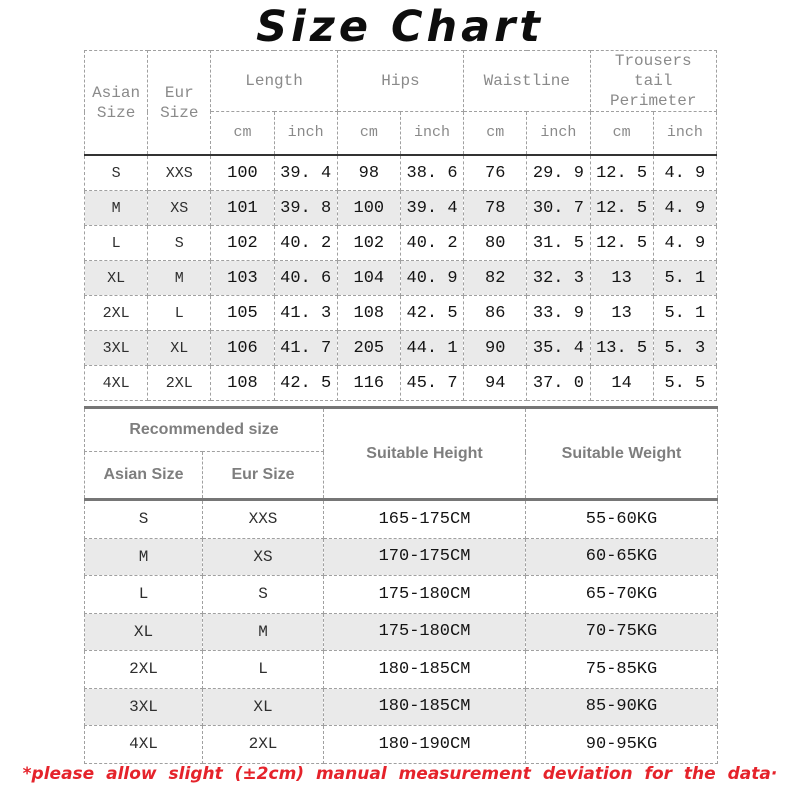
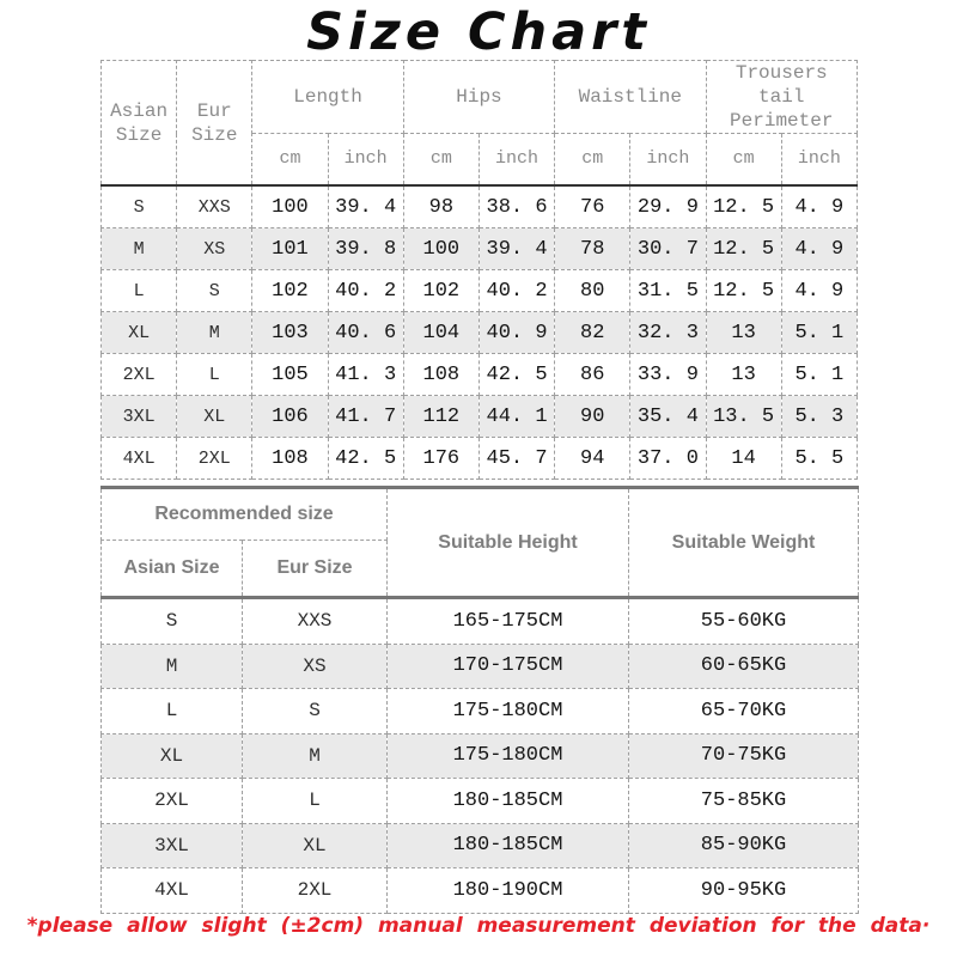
  Size Chart
  Asian Size	Eur Size	Length	Hips	Waistline	Trousers tail Perimeter
  cm	inch	cm	inch	cm	inch	cm	inch
  S	XXS	100	39. 4	98	38. 6	76	29. 9	12. 5	4. 9
  M	XS	101	39. 8	100	39. 4	78	30. 7	12. 5	4. 9
  L	S	102	40. 2	102	40. 2	80	31. 5	12. 5	4. 9
  XL	M	103	40. 6	104	40. 9	82	32. 3	13	5. 1
  2XL	L	105	41. 3	108	42. 5	86	33. 9	13	5. 1
- 3XL	XL	106	41. 7	205	44. 1	90	35. 4	13. 5	5. 3
+ 3XL	XL	106	41. 7	112	44. 1	90	35. 4	13. 5	5. 3
- 4XL	2XL	108	42. 5	116	45. 7	94	37. 0	14	5. 5
+ 4XL	2XL	108	42. 5	176	45. 7	94	37. 0	14	5. 5
  Recommended size	Suitable Height	Suitable Weight
  Asian Size	Eur Size
  S	XXS	165-175CM	55-60KG
  M	XS	170-175CM	60-65KG
  L	S	175-180CM	65-70KG
  XL	M	175-180CM	70-75KG
  2XL	L	180-185CM	75-85KG
  3XL	XL	180-185CM	85-90KG
  4XL	2XL	180-190CM	90-95KG
  *please allow slight (±2cm) manual measurement deviation for the data·
